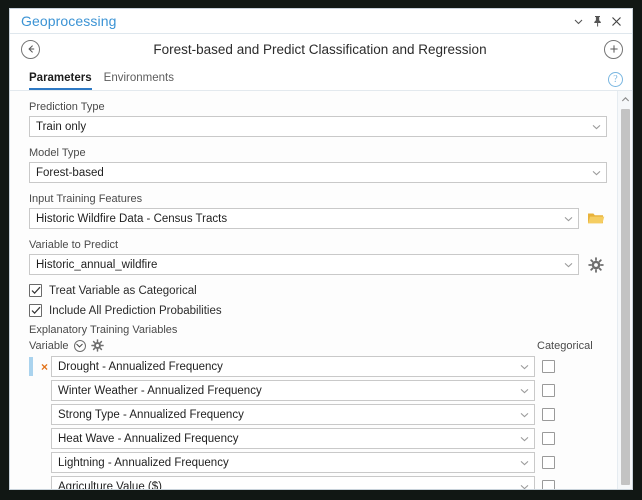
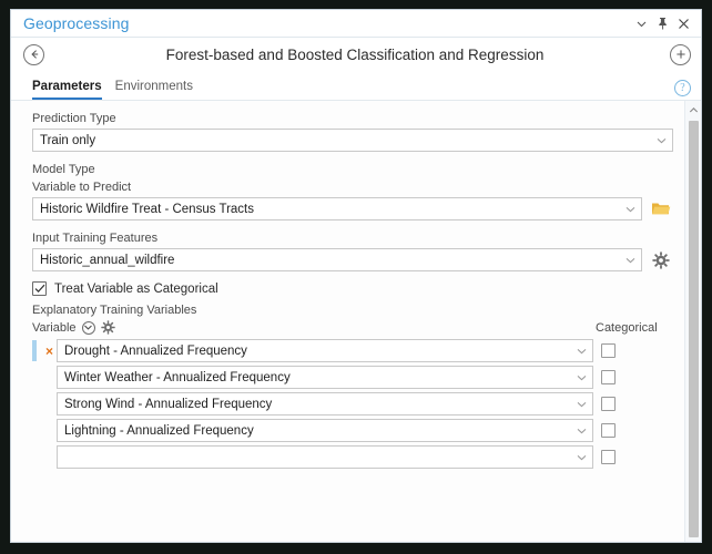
  Geoprocessing
- Forest-based and Predict Classification and Regression
+ Forest-based and Boosted Classification and Regression
  Parameters
  Environments
  ?
  Prediction Type
  Train only
  Model Type
- Forest-based
- Input Training Features
+ Variable to Predict
- Historic Wildfire Data - Census Tracts
+ Historic Wildfire Treat - Census Tracts
- Variable to Predict
+ Input Training Features
  Historic_annual_wildfire
  Treat Variable as Categorical
- Include All Prediction Probabilities
  Explanatory Training Variables
  Variable
  Categorical
  ×
  Drought - Annualized Frequency
  Winter Weather - Annualized Frequency
- Strong Type - Annualized Frequency
+ Strong Wind - Annualized Frequency
- Heat Wave - Annualized Frequency
  Lightning - Annualized Frequency
- Agriculture Value ($)
